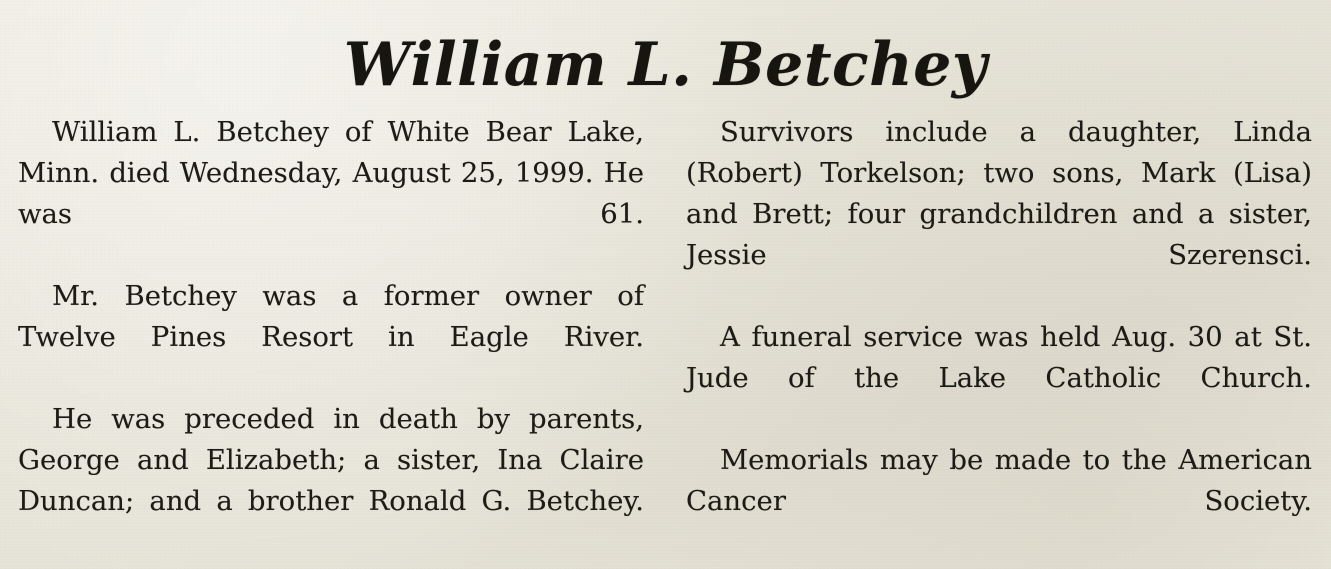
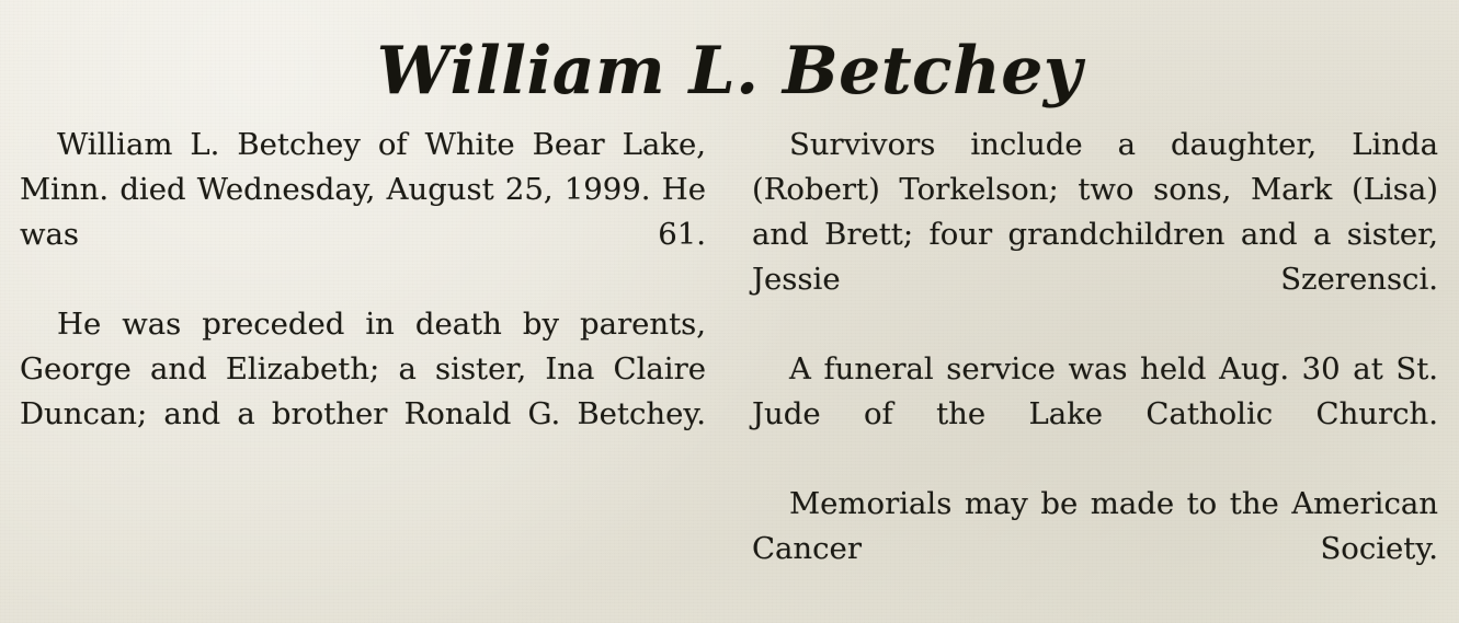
  William L. Betchey
  William L. Betchey of White Bear Lake, Minn. died Wednesday, August 25, 1999. He was 61.
- Mr. Betchey was a former owner of Twelve Pines Resort in Eagle River.
  He was preceded in death by parents, George and Elizabeth; a sister, Ina Claire Duncan; and a brother Ronald G. Betchey.
  Survivors include a daughter, Linda (Robert) Torkelson; two sons, Mark (Lisa) and Brett; four grandchildren and a sister, Jessie Szerensci.
  A funeral service was held Aug. 30 at St. Jude of the Lake Catholic Church.
  Memorials may be made to the American Cancer Society.
